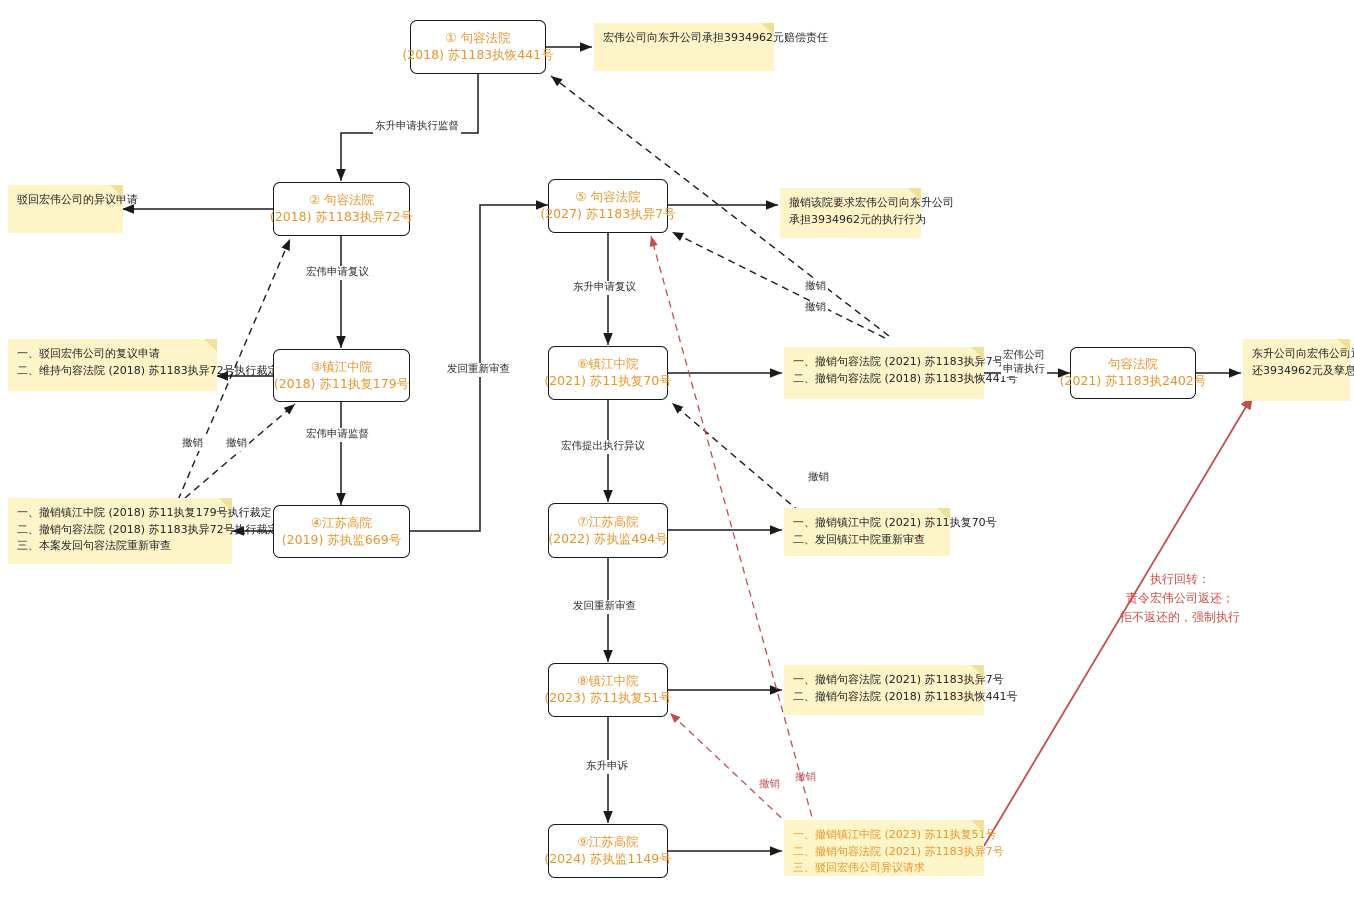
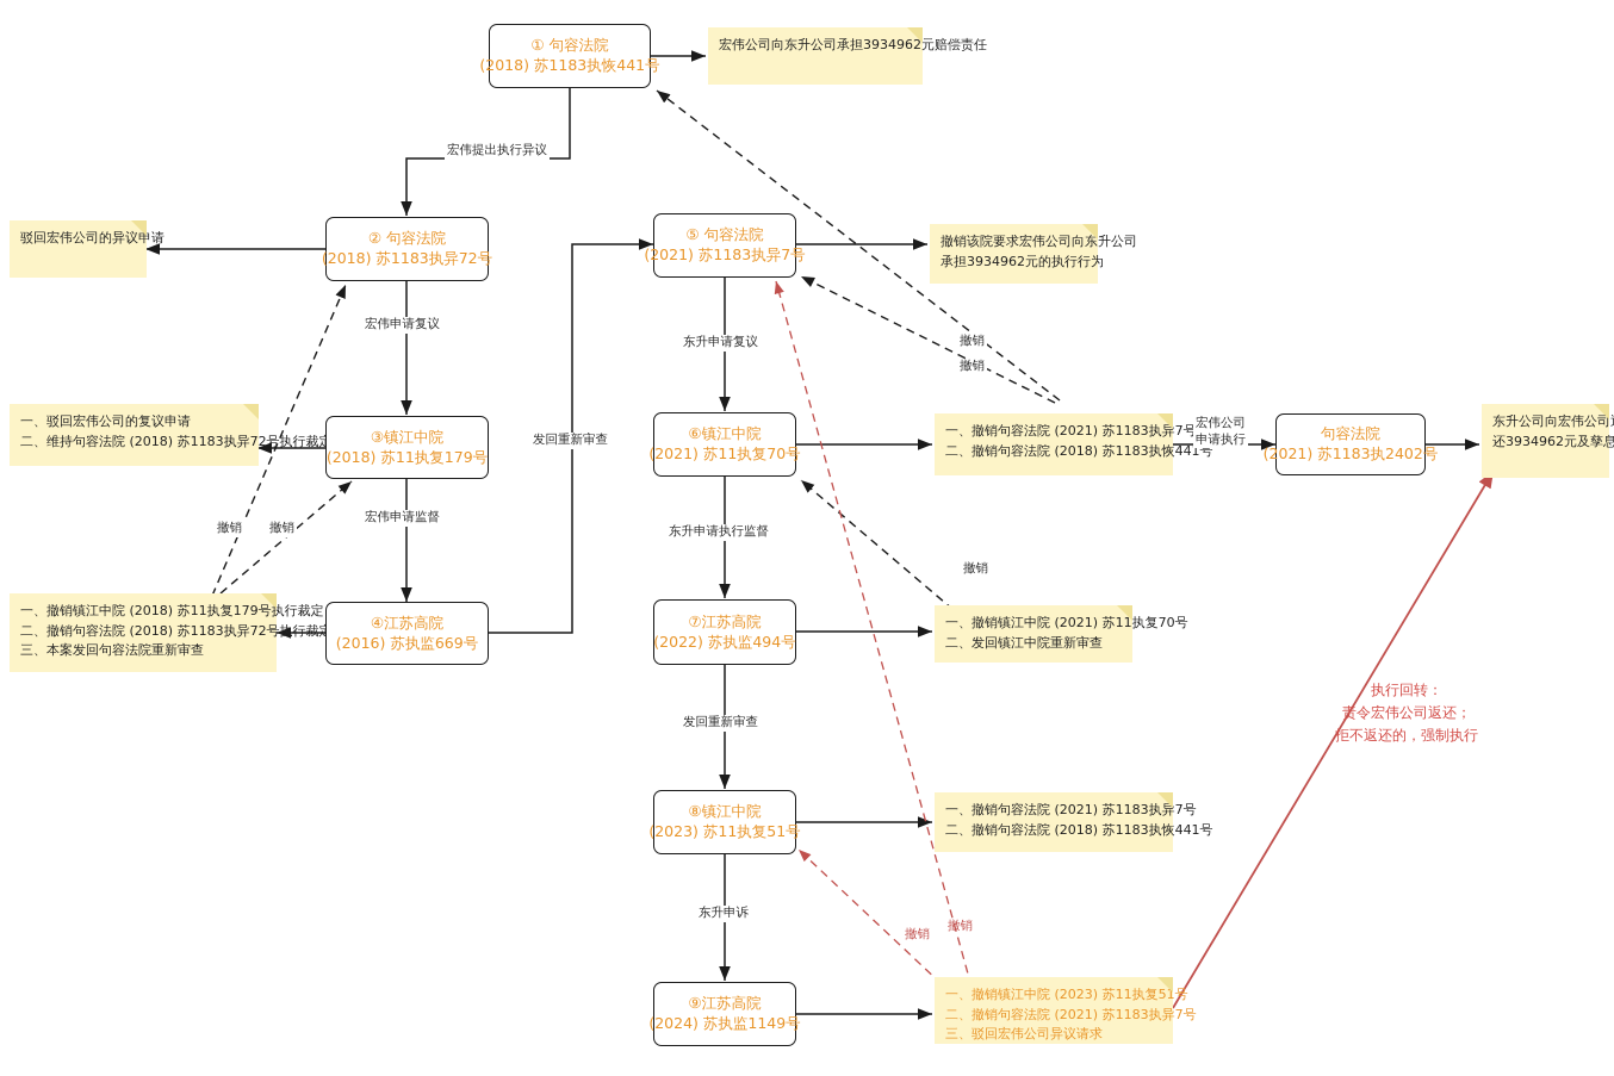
  ① 句容法院
  (2018) 苏1183执恢441号
  ② 句容法院
  (2018) 苏1183执异72号
  ③镇江中院
  (2018) 苏11执复179号
  ④江苏高院
- (2019) 苏执监669号
+ (2016) 苏执监669号
  ⑤ 句容法院
- (2027) 苏1183执异7号
+ (2021) 苏1183执异7号
  ⑥镇江中院
  (2021) 苏11执复70号
  ⑦江苏高院
  (2022) 苏执监494号
  ⑧镇江中院
  (2023) 苏11执复51号
  ⑨江苏高院
  (2024) 苏执监1149号
  句容法院
  (2021) 苏1183执2402号
  宏伟公司向东升公司承担3934962元赔偿责任
  驳回宏伟公司的异议申请
  一、驳回宏伟公司的复议申请
  二、维持句容法院 (2018) 苏1183执异72号执行裁
  一、撤销镇江中院 (2018) 苏11执复179号执行裁定
  二、撤销句容法院 (2018) 苏1183执异72号执行裁
  三、本案发回句容法院重新审查
  撤销该院要求宏伟公司向东升公司
  承担3934962元的执行行为
  一、撤销句容法院 (2021) 苏1183执异7号
  二、撤销句容法院 (2018) 苏1183执恢441号
  一、撤销镇江中院 (2021) 苏11执复70号
  二、发回镇江中院重新审查
  一、撤销句容法院 (2021) 苏1183执异7号
  二、撤销句容法院 (2018) 苏1183执恢441号
  一、撤销镇江中院 (2023) 苏11执复51号
  二、撤销句容法院 (2021) 苏1183执异7号
  三、驳回宏伟公司异议请求
  东升公司向宏伟公司
  还3934962元及孳息
- 东升申请执行监督
+ 宏伟提出执行异议
  宏伟申请复议
  宏伟申请监督
  发回重新审查
  东升申请复议
- 宏伟提出执行异议
+ 东升申请执行监督
  发回重新审查
  东升申诉
  宏伟公司
  申请执行
  撤销
  撤销
  撤销
  撤销
  撤销
  撤销
  撤销
  执行回转：
  责令宏伟公司返还；
  拒不返还的，强制执行
